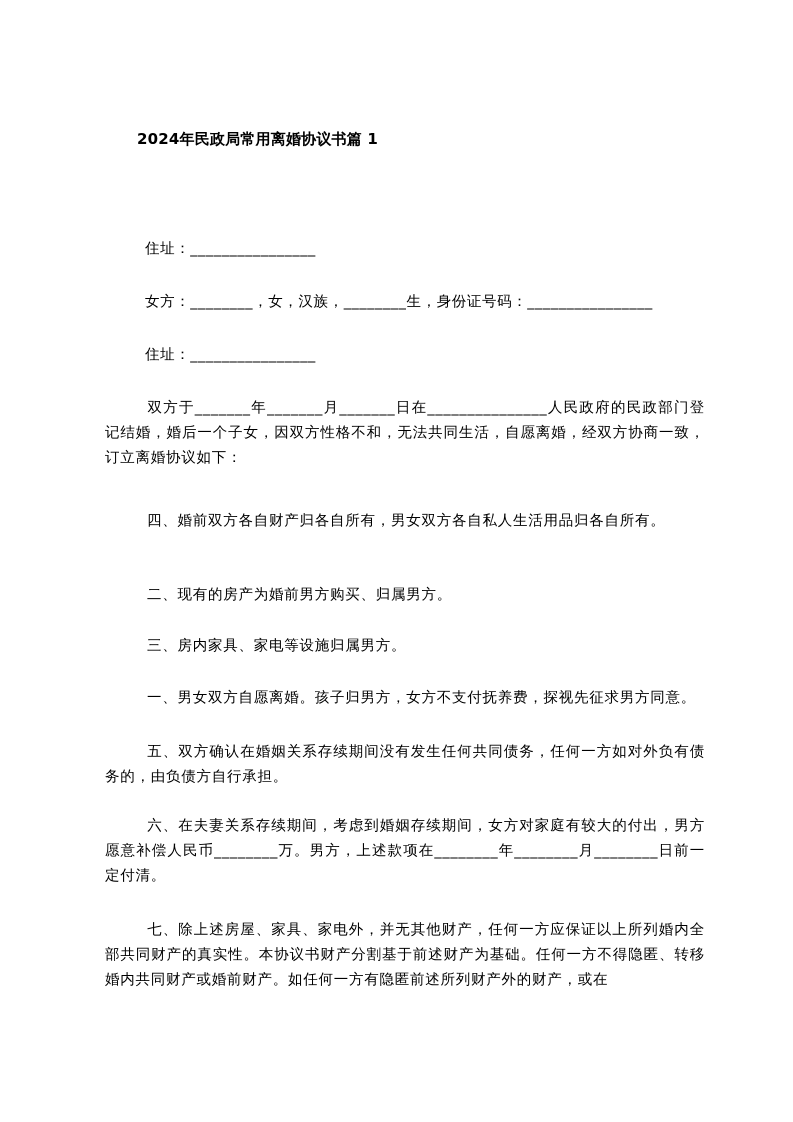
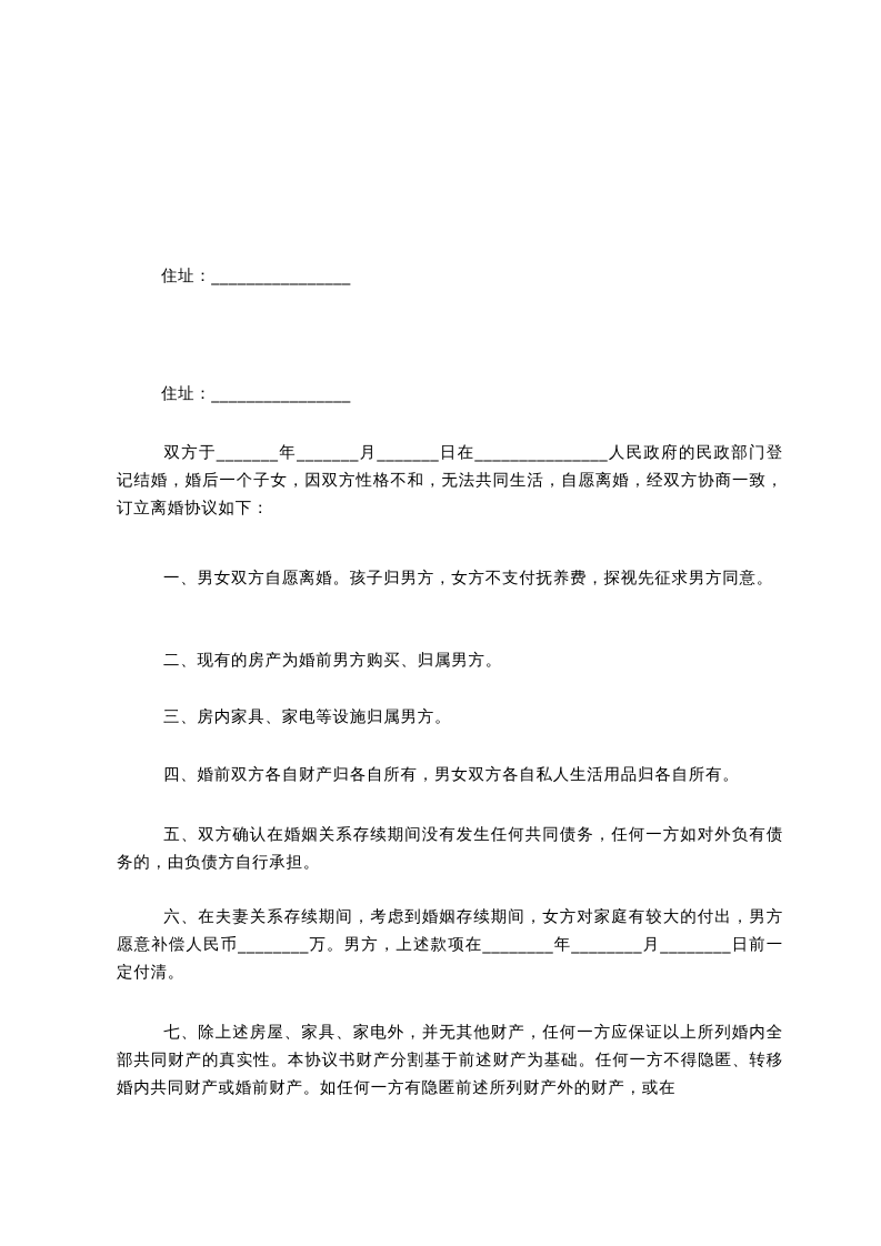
- 2024年民政局常用离婚协议书篇 1
  住址：________________
- 女方：________，女，汉族，________生，身份证号码：________________
  住址：________________
  双方于_______年_______月_______日在_______________人民政府的民政部门登记结婚，婚后一个子女，因双方性格不和，无法共同生活，自愿离婚，经双方协商一致，订立离婚协议如下：
- 四、婚前双方各自财产归各自所有，男女双方各自私人生活用品归各自所有。
+ 一、男女双方自愿离婚。孩子归男方，女方不支付抚养费，探视先征求男方同意。
  二、现有的房产为婚前男方购买、归属男方。
  三、房内家具、家电等设施归属男方。
- 一、男女双方自愿离婚。孩子归男方，女方不支付抚养费，探视先征求男方同意。
+ 四、婚前双方各自财产归各自所有，男女双方各自私人生活用品归各自所有。
  五、双方确认在婚姻关系存续期间没有发生任何共同债务，任何一方如对外负有债务的，由负债方自行承担。
  六、在夫妻关系存续期间，考虑到婚姻存续期间，女方对家庭有较大的付出，男方愿意补偿人民币________万。男方，上述款项在________年________月________日前一定付清。
  七、除上述房屋、家具、家电外，并无其他财产，任何一方应保证以上所列婚内全部共同财产的真实性。本协议书财产分割基于前述财产为基础。任何一方不得隐匿、转移婚内共同财产或婚前财产。如任何一方有隐匿前述所列财产外的财产，或在
